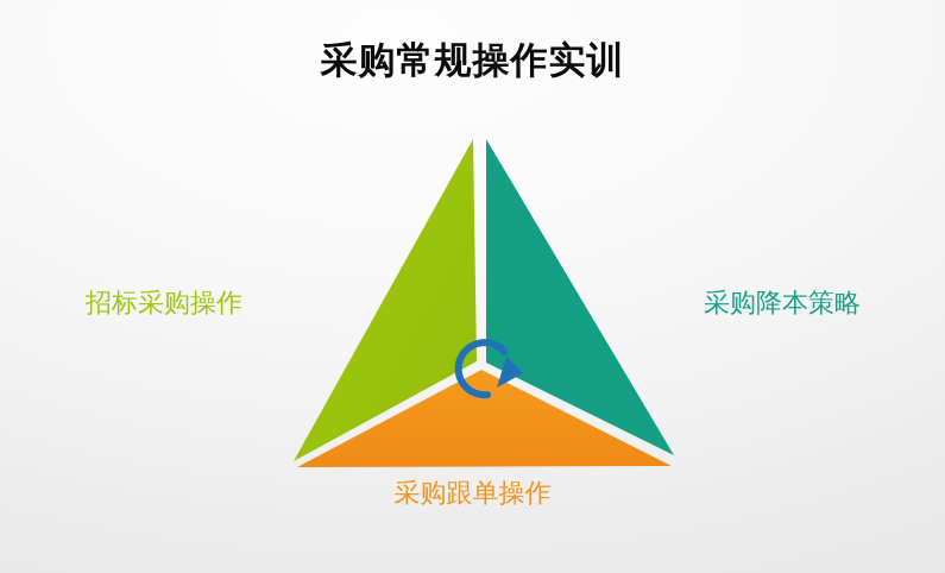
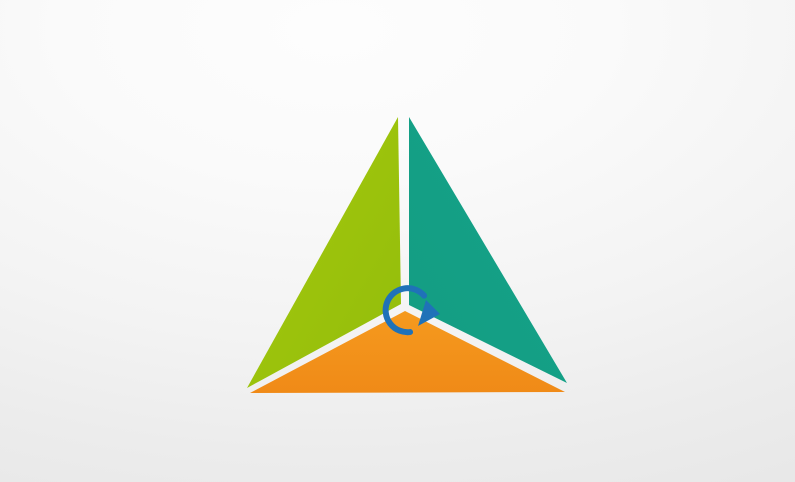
- 采购常规操作实训
- 招标采购操作
- 采购降本策略
- 采购跟单操作
